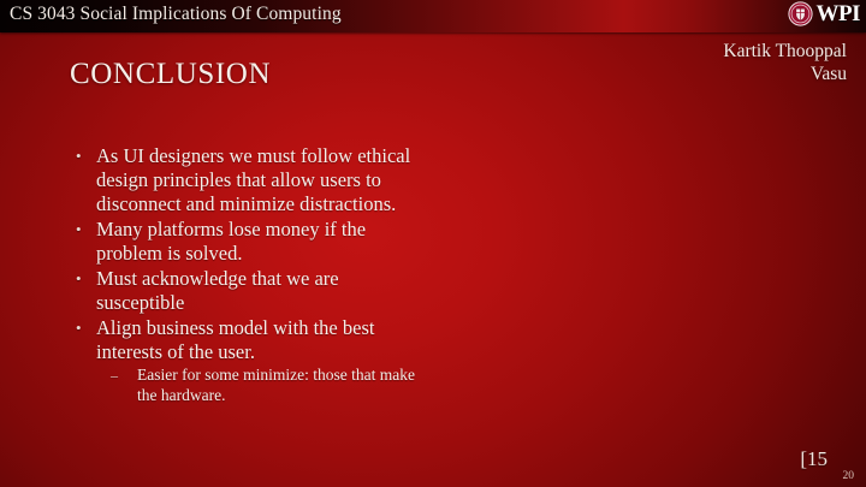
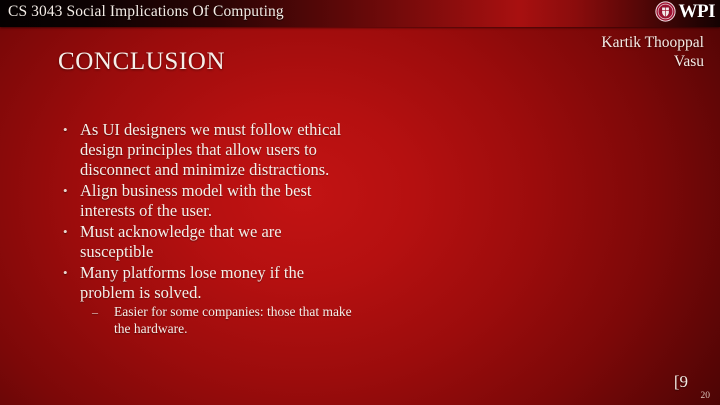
  CS 3043 Social Implications Of Computing
  WPI
  CONCLUSION
  Kartik Thooppal
  Vasu
  •
  As UI designers we must follow ethical design principles that allow users to disconnect and minimize distractions.
  •
- Many platforms lose money if the problem is solved.
+ Align business model with the best interests of the user.
  •
  Must acknowledge that we are susceptible
  •
- Align business model with the best interests of the user.
+ Many platforms lose money if the problem is solved.
  –
- Easier for some minimize: those that make the hardware.
+ Easier for some companies: those that make the hardware.
- [15
+ [9
  20
